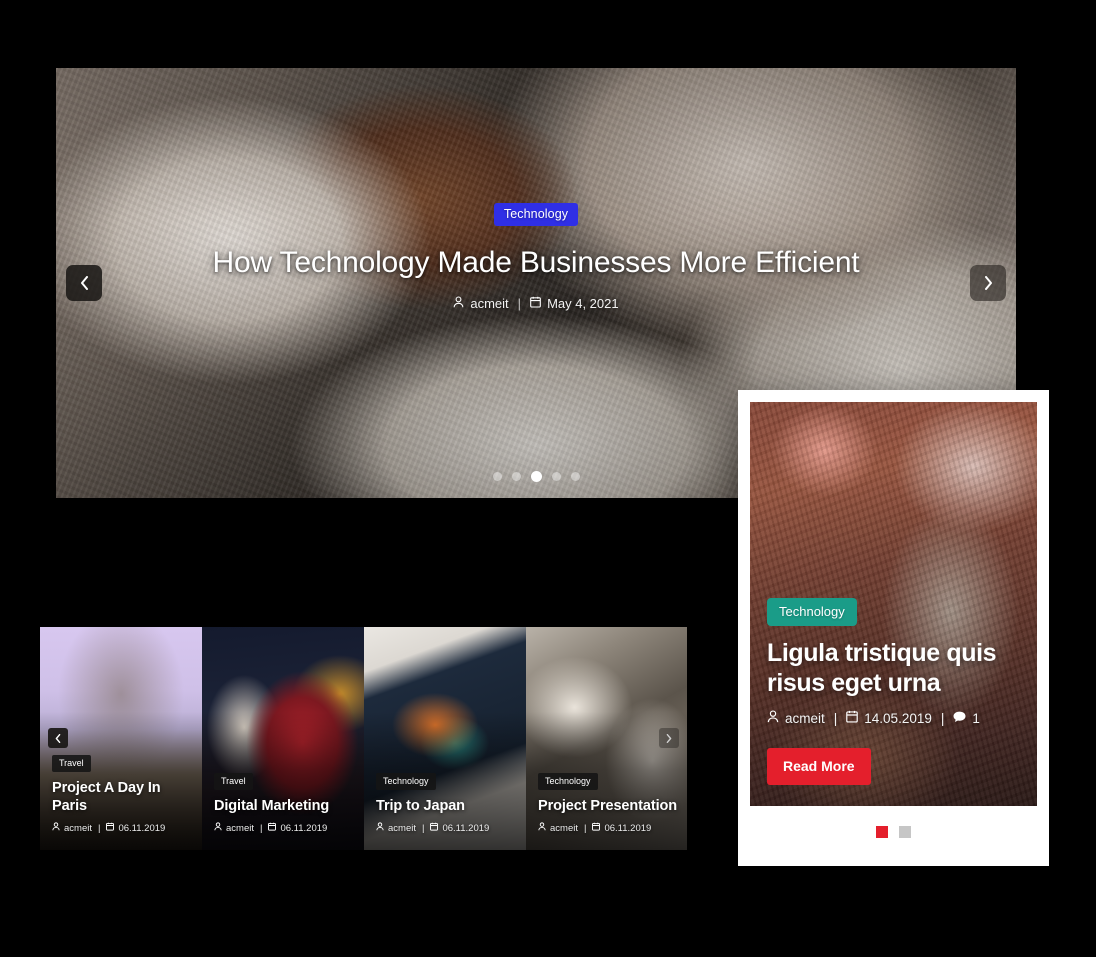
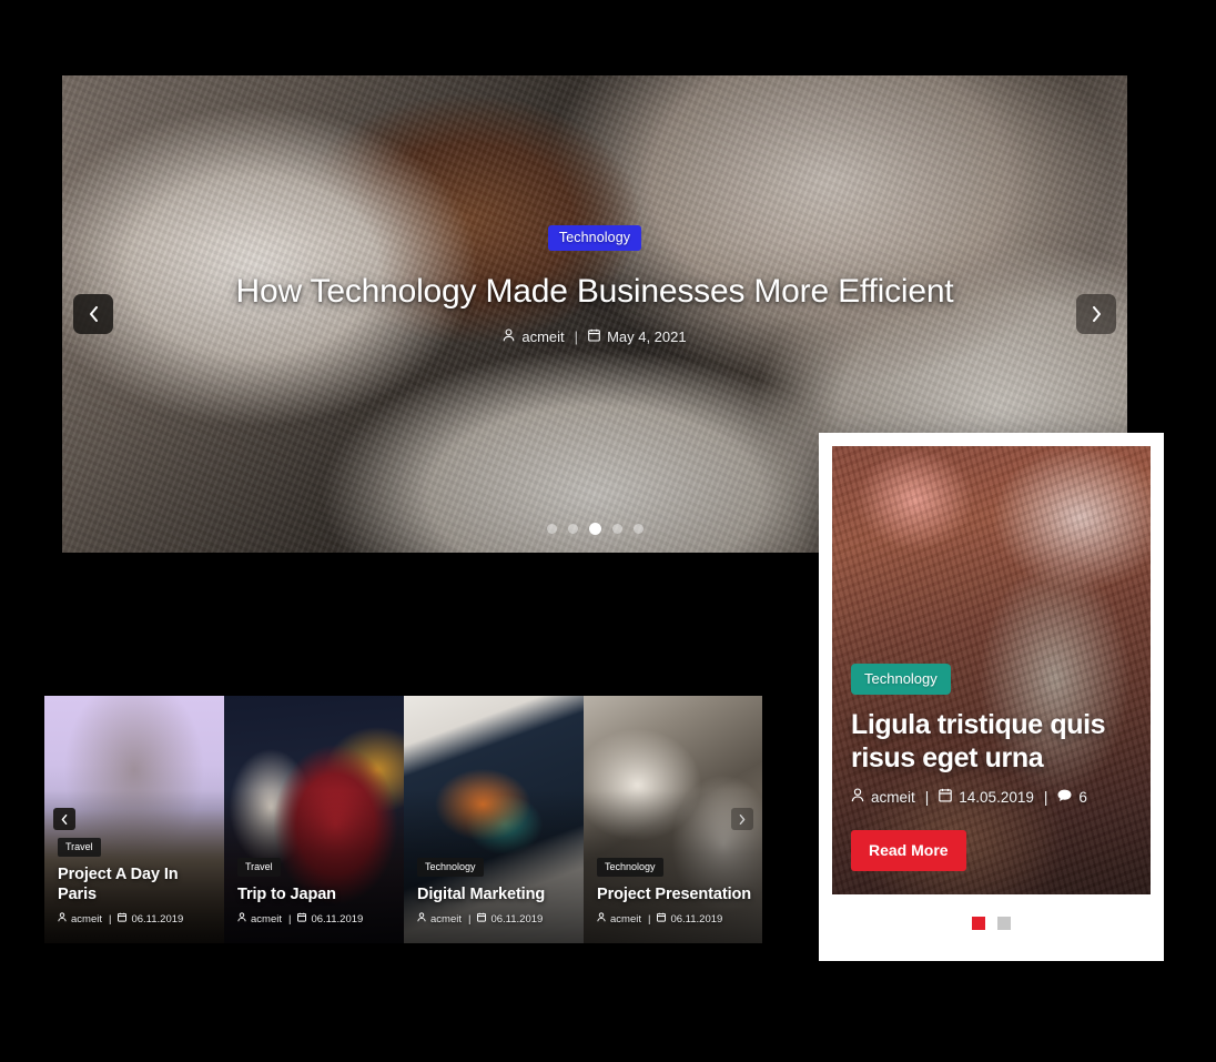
  Technology
  How Technology Made Businesses More Efficient
  acmeit
  |
  May 4, 2021
  Travel
  Project A Day In Paris
  acmeit
  |
  06.11.2019
  Travel
- Digital Marketing
+ Trip to Japan
  acmeit
  |
  06.11.2019
  Technology
- Trip to Japan
+ Digital Marketing
  acmeit
  |
  06.11.2019
  Technology
  Project Presentation
  acmeit
  |
  06.11.2019
  Technology
  Ligula tristique quis risus eget urna
  acmeit
  |
  14.05.2019
  |
- 1
+ 6
  Read More
